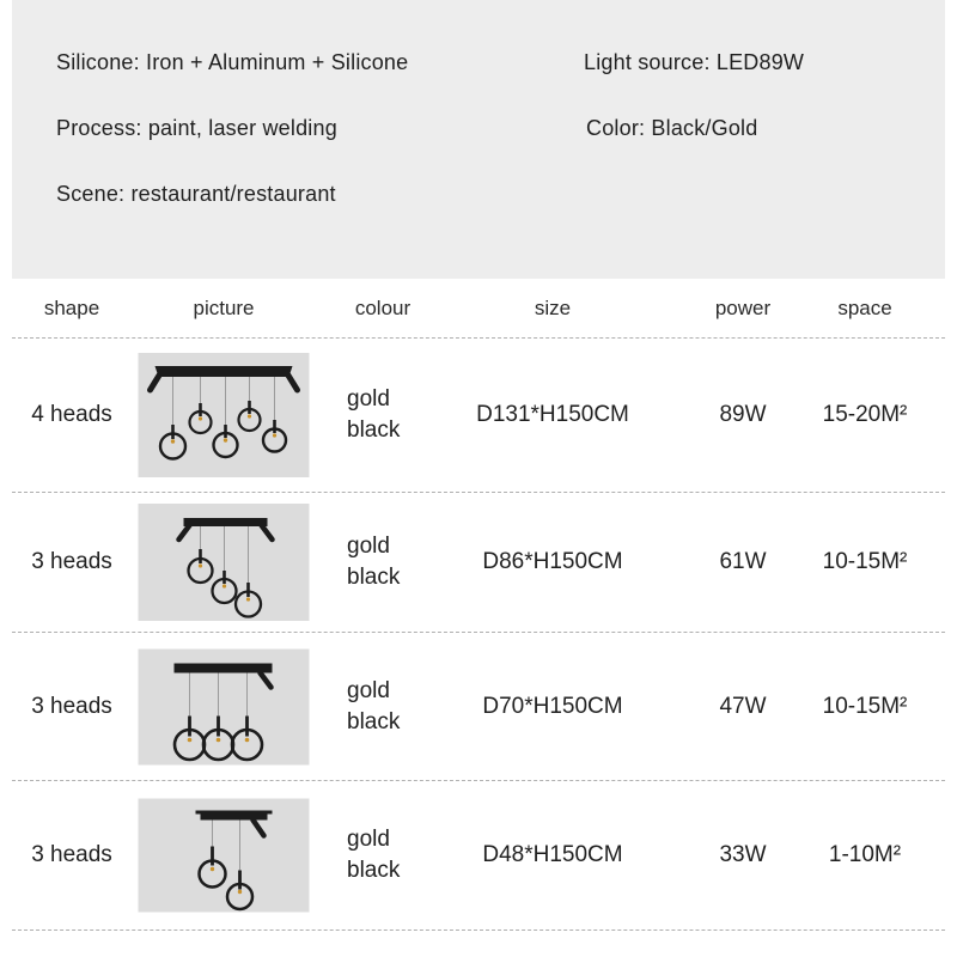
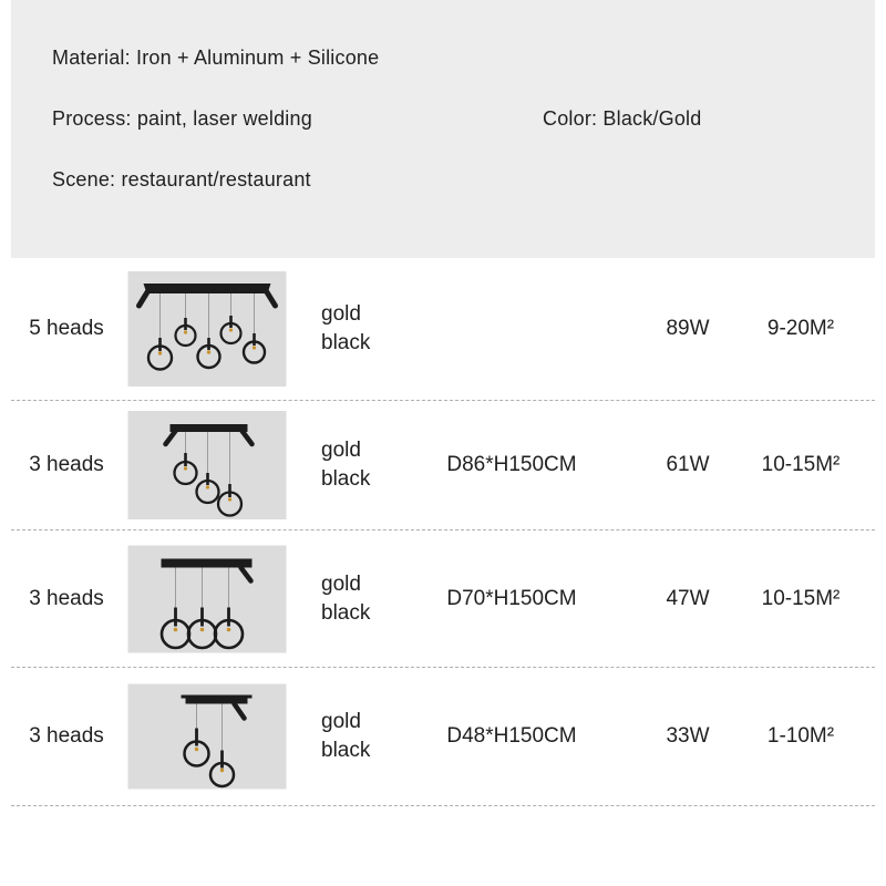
- Silicone: Iron + Aluminum + Silicone
+ Material: Iron + Aluminum + Silicone
- Light source: LED89W
  Process: paint, laser welding
  Color: Black/Gold
  Scene: restaurant/restaurant
- shape
- picture
- colour
- size
- power
- space
- 4 heads
+ 5 heads
  gold
  black
- D131*H150CM
  89W
- 15-20M²
+ 9-20M²
  3 heads
  gold
  black
  D86*H150CM
  61W
  10-15M²
  3 heads
  gold
  black
  D70*H150CM
  47W
  10-15M²
  3 heads
  gold
  black
  D48*H150CM
  33W
  1-10M²
